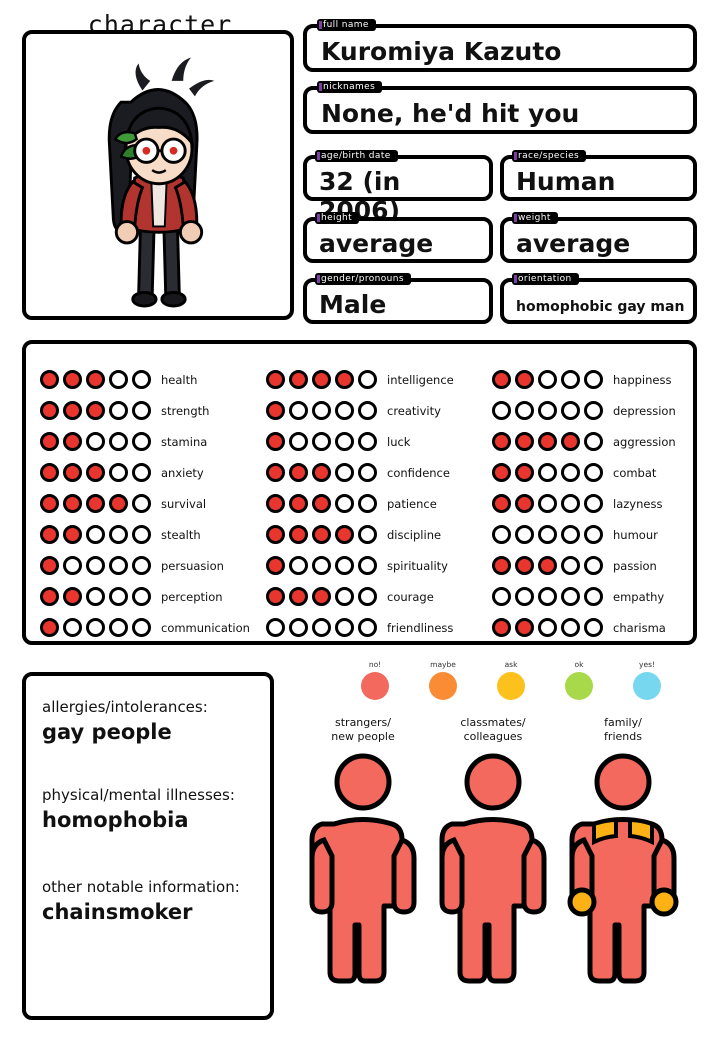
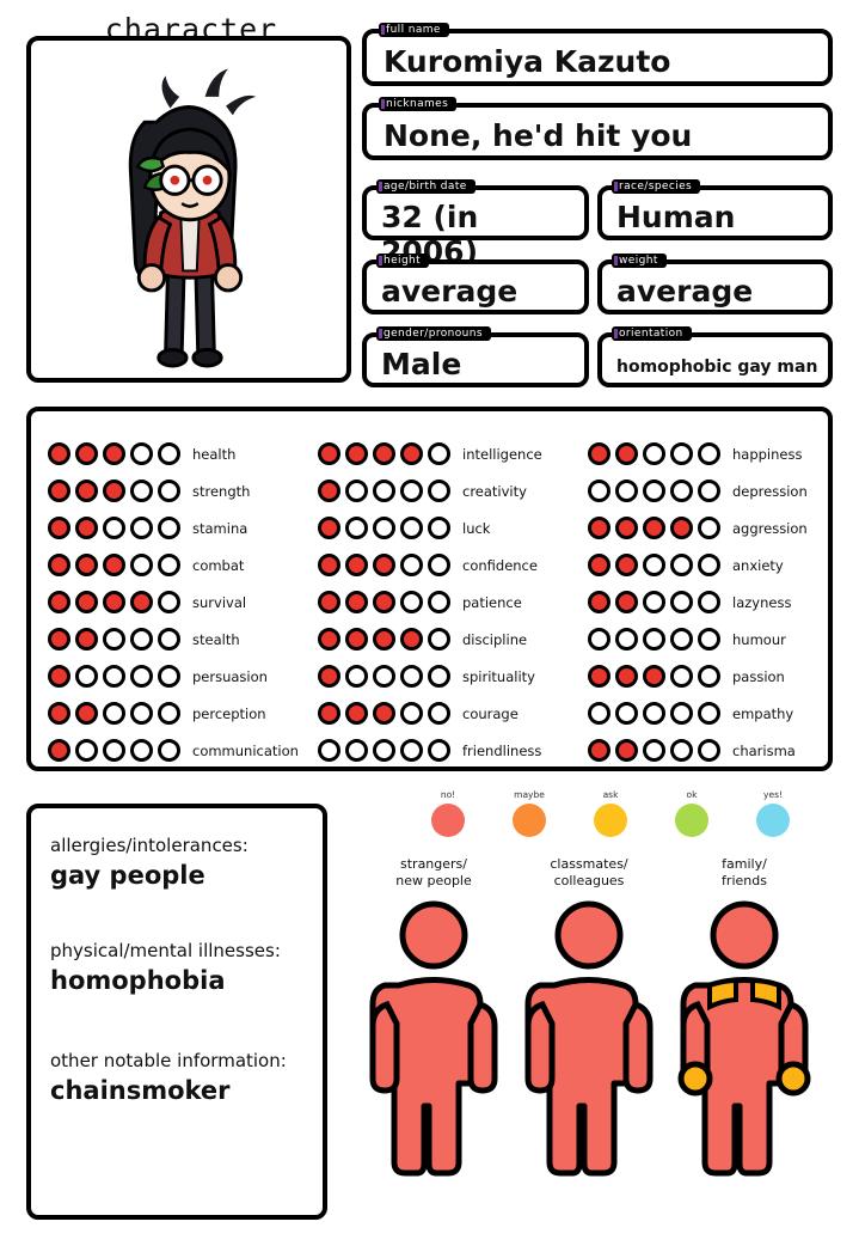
  character
  full name
  Kuromiya Kazuto
  nicknames
  None, he'd hit you
  age/birth date
  32 (in 2006)
  race/species
  Human
  height
  average
  weight
  average
  gender/pronouns
  Male
  orientation
  homophobic gay man
  health
  strength
  stamina
- anxiety
+ combat
  survival
  stealth
  persuasion
  perception
  communication
  intelligence
  creativity
  luck
  confidence
  patience
  discipline
  spirituality
  courage
  friendliness
  happiness
  depression
  aggression
- combat
+ anxiety
  lazyness
  humour
  passion
  empathy
  charisma
  allergies/intolerances:
  gay people
  physical/mental illnesses:
  homophobia
  other notable information:
  chainsmoker
  no!
  maybe
  ask
  ok
  yes!
  strangers/
  new people
  classmates/
  colleagues
  family/
  friends
